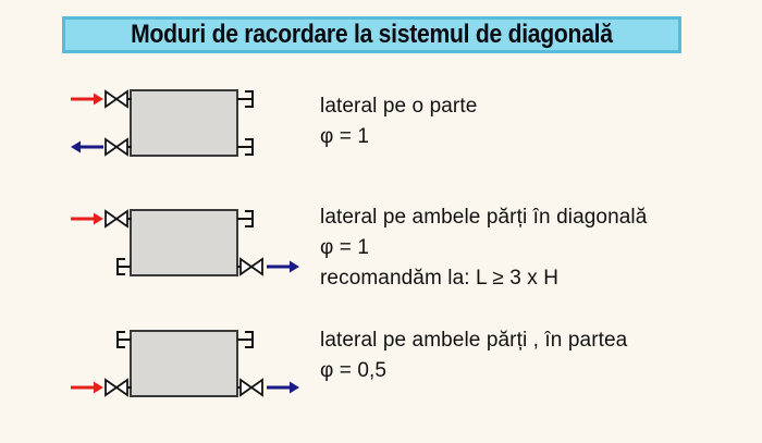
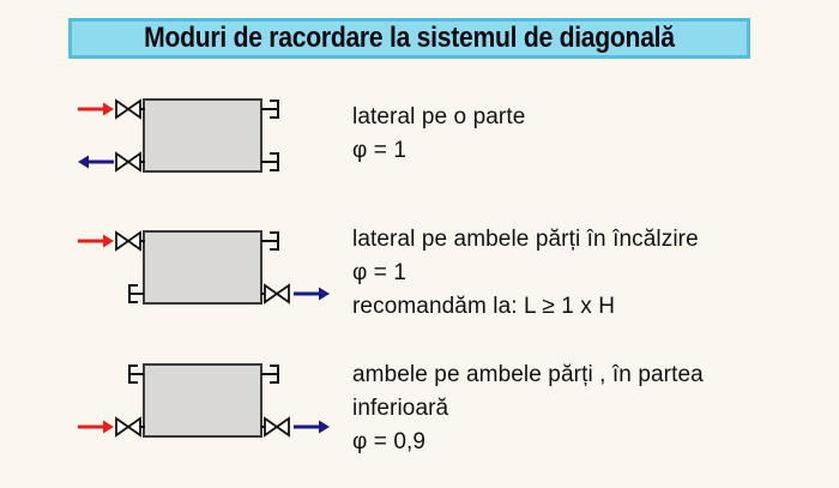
  Moduri de racordare la sistemul de diagonală
  lateral pe o parte
  φ = 1
- lateral pe ambele părți în diagonală
+ lateral pe ambele părți în încălzire
  φ = 1
- recomandăm la: L ≥ 3 x H
+ recomandăm la: L ≥ 1 x H
- lateral pe ambele părți , în partea
+ ambele pe ambele părți , în partea
+ inferioară
- φ = 0,5
+ φ = 0,9
